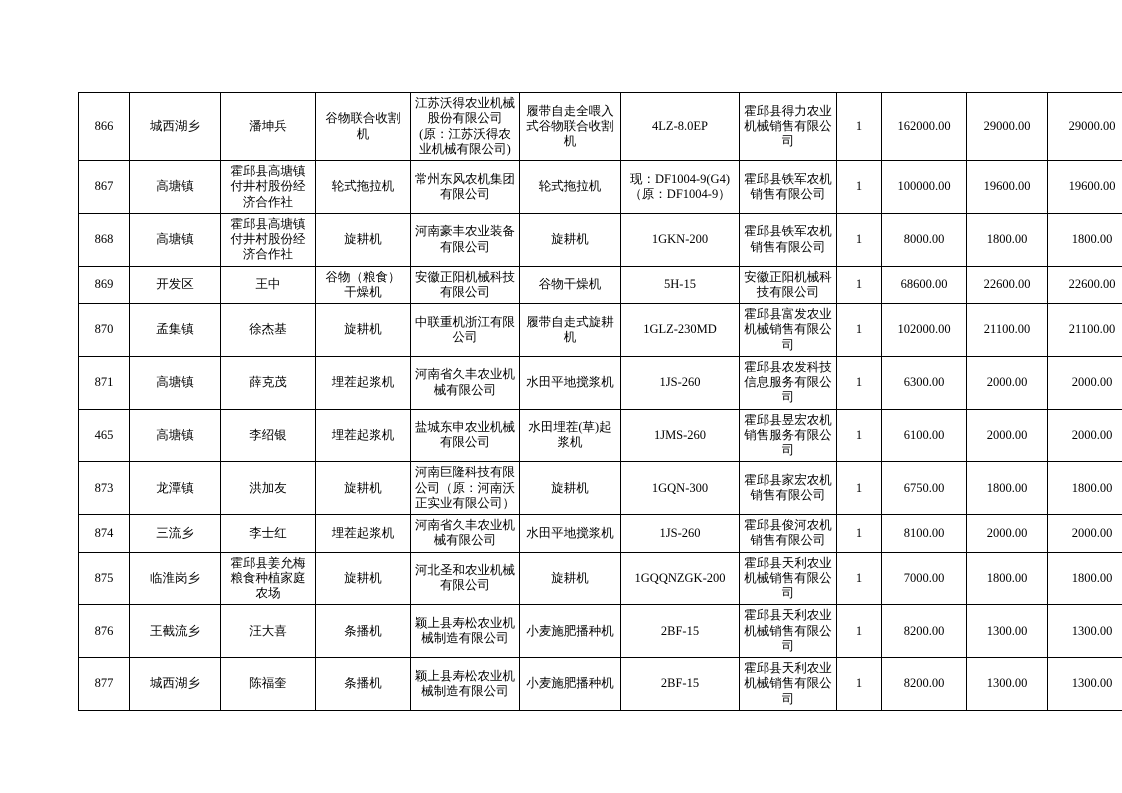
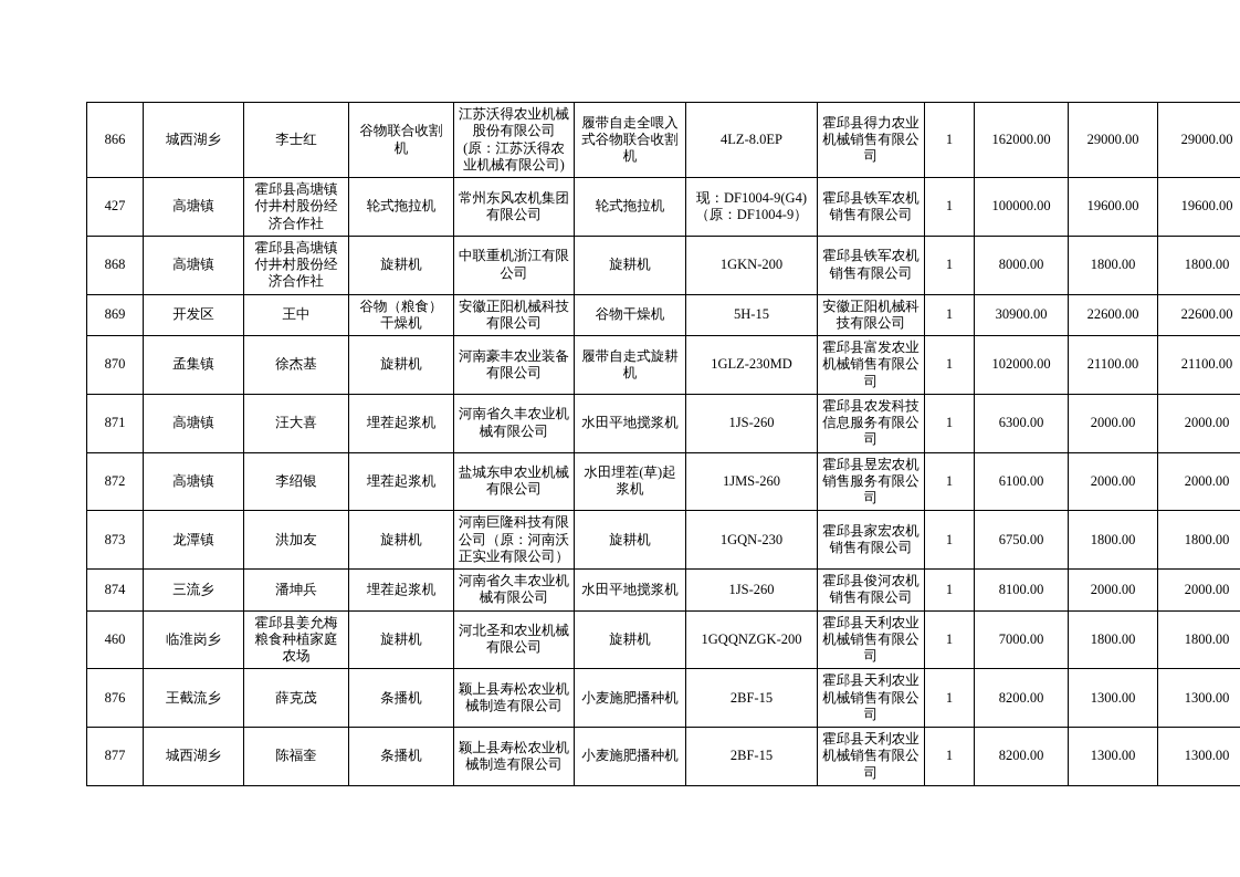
- 866	城西湖乡	潘坤兵	谷物联合收割机	江苏沃得农业机械股份有限公司(原：江苏沃得农业机械有限公司)	履带自走全喂入式谷物联合收割机	4LZ-8.0EP	霍邱县得力农业机械销售有限公司	1	162000.00	29000.00	29000.00
+ 866	城西湖乡	李士红	谷物联合收割机	江苏沃得农业机械股份有限公司(原：江苏沃得农业机械有限公司)	履带自走全喂入式谷物联合收割机	4LZ-8.0EP	霍邱县得力农业机械销售有限公司	1	162000.00	29000.00	29000.00
- 867	高塘镇	霍邱县高塘镇付井村股份经济合作社	轮式拖拉机	常州东风农机集团有限公司	轮式拖拉机	现：DF1004-9(G4)（原：DF1004-9）	霍邱县铁军农机销售有限公司	1	100000.00	19600.00	19600.00
+ 427	高塘镇	霍邱县高塘镇付井村股份经济合作社	轮式拖拉机	常州东风农机集团有限公司	轮式拖拉机	现：DF1004-9(G4)（原：DF1004-9）	霍邱县铁军农机销售有限公司	1	100000.00	19600.00	19600.00
- 868	高塘镇	霍邱县高塘镇付井村股份经济合作社	旋耕机	河南豪丰农业装备有限公司	旋耕机	1GKN-200	霍邱县铁军农机销售有限公司	1	8000.00	1800.00	1800.00
+ 868	高塘镇	霍邱县高塘镇付井村股份经济合作社	旋耕机	中联重机浙江有限公司	旋耕机	1GKN-200	霍邱县铁军农机销售有限公司	1	8000.00	1800.00	1800.00
- 869	开发区	王中	谷物（粮食）干燥机	安徽正阳机械科技有限公司	谷物干燥机	5H-15	安徽正阳机械科技有限公司	1	68600.00	22600.00	22600.00
+ 869	开发区	王中	谷物（粮食）干燥机	安徽正阳机械科技有限公司	谷物干燥机	5H-15	安徽正阳机械科技有限公司	1	30900.00	22600.00	22600.00
- 870	孟集镇	徐杰基	旋耕机	中联重机浙江有限公司	履带自走式旋耕机	1GLZ-230MD	霍邱县富发农业机械销售有限公司	1	102000.00	21100.00	21100.00
+ 870	孟集镇	徐杰基	旋耕机	河南豪丰农业装备有限公司	履带自走式旋耕机	1GLZ-230MD	霍邱县富发农业机械销售有限公司	1	102000.00	21100.00	21100.00
- 871	高塘镇	薛克茂	埋茬起浆机	河南省久丰农业机械有限公司	水田平地搅浆机	1JS-260	霍邱县农发科技信息服务有限公司	1	6300.00	2000.00	2000.00
+ 871	高塘镇	汪大喜	埋茬起浆机	河南省久丰农业机械有限公司	水田平地搅浆机	1JS-260	霍邱县农发科技信息服务有限公司	1	6300.00	2000.00	2000.00
- 465	高塘镇	李绍银	埋茬起浆机	盐城东申农业机械有限公司	水田埋茬(草)起浆机	1JMS-260	霍邱县昱宏农机销售服务有限公司	1	6100.00	2000.00	2000.00
+ 872	高塘镇	李绍银	埋茬起浆机	盐城东申农业机械有限公司	水田埋茬(草)起浆机	1JMS-260	霍邱县昱宏农机销售服务有限公司	1	6100.00	2000.00	2000.00
- 873	龙潭镇	洪加友	旋耕机	河南巨隆科技有限公司（原：河南沃正实业有限公司）	旋耕机	1GQN-300	霍邱县家宏农机销售有限公司	1	6750.00	1800.00	1800.00
+ 873	龙潭镇	洪加友	旋耕机	河南巨隆科技有限公司（原：河南沃正实业有限公司）	旋耕机	1GQN-230	霍邱县家宏农机销售有限公司	1	6750.00	1800.00	1800.00
- 874	三流乡	李士红	埋茬起浆机	河南省久丰农业机械有限公司	水田平地搅浆机	1JS-260	霍邱县俊河农机销售有限公司	1	8100.00	2000.00	2000.00
+ 874	三流乡	潘坤兵	埋茬起浆机	河南省久丰农业机械有限公司	水田平地搅浆机	1JS-260	霍邱县俊河农机销售有限公司	1	8100.00	2000.00	2000.00
- 875	临淮岗乡	霍邱县姜允梅粮食种植家庭农场	旋耕机	河北圣和农业机械有限公司	旋耕机	1GQQNZGK-200	霍邱县天利农业机械销售有限公司	1	7000.00	1800.00	1800.00
+ 460	临淮岗乡	霍邱县姜允梅粮食种植家庭农场	旋耕机	河北圣和农业机械有限公司	旋耕机	1GQQNZGK-200	霍邱县天利农业机械销售有限公司	1	7000.00	1800.00	1800.00
- 876	王截流乡	汪大喜	条播机	颖上县寿松农业机械制造有限公司	小麦施肥播种机	2BF-15	霍邱县天利农业机械销售有限公司	1	8200.00	1300.00	1300.00
+ 876	王截流乡	薛克茂	条播机	颖上县寿松农业机械制造有限公司	小麦施肥播种机	2BF-15	霍邱县天利农业机械销售有限公司	1	8200.00	1300.00	1300.00
  877	城西湖乡	陈福奎	条播机	颖上县寿松农业机械制造有限公司	小麦施肥播种机	2BF-15	霍邱县天利农业机械销售有限公司	1	8200.00	1300.00	1300.00
